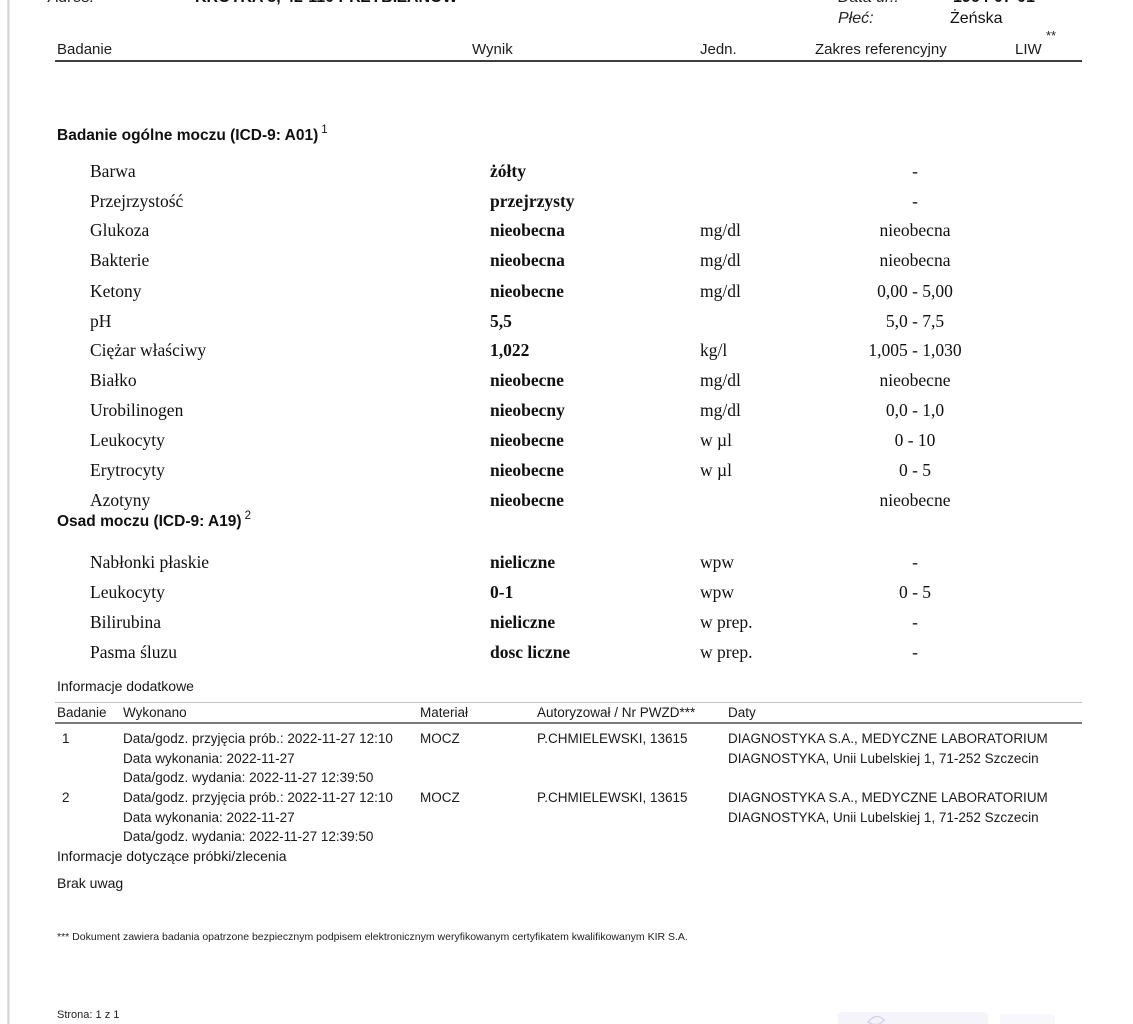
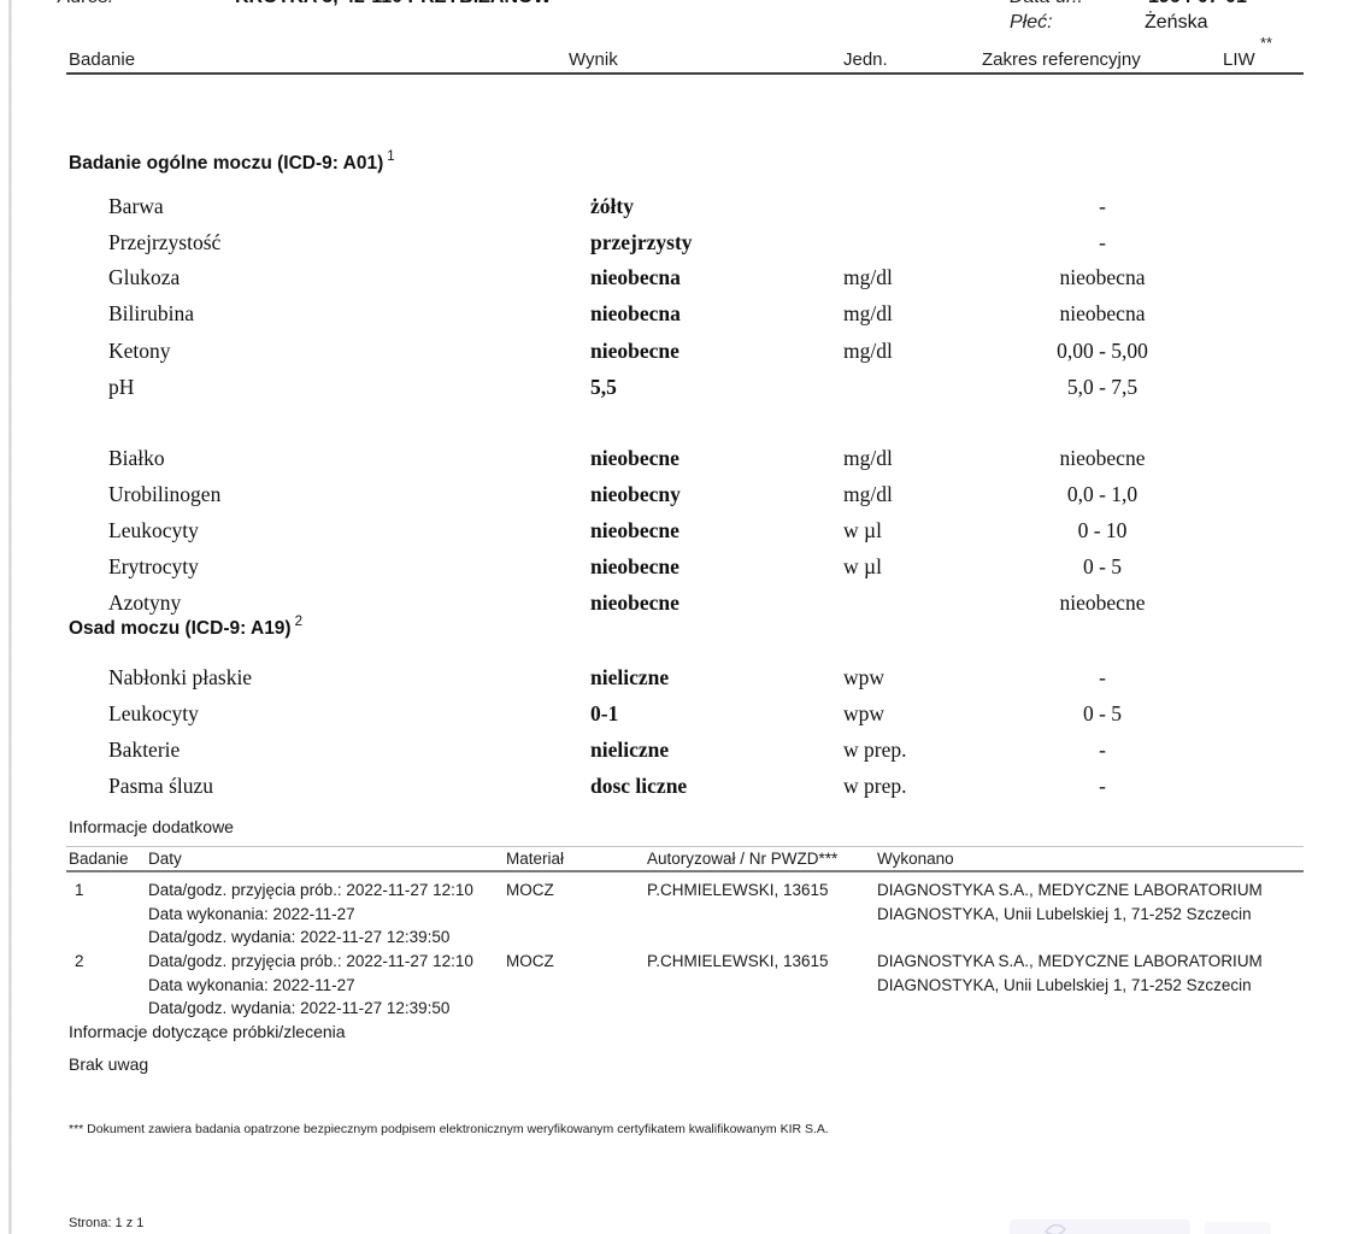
  Płeć:
  Żeńska
  Badanie
  Wynik
  Jedn.
  Zakres referencyjny
  LIW
  **
  Badanie ogólne moczu (ICD-9: A01) 1
  Barwa
  żółty
  -
  Przejrzystość
  przejrzysty
  -
  Glukoza
  nieobecna
  mg/dl
  nieobecna
- Bakterie
+ Bilirubina
  nieobecna
  mg/dl
  nieobecna
  Ketony
  nieobecne
  mg/dl
  0,00 - 5,00
  pH
  5,5
  5,0 - 7,5
- Ciężar właściwy
- 1,022
- kg/l
- 1,005 - 1,030
  Białko
  nieobecne
  mg/dl
  nieobecne
  Urobilinogen
  nieobecny
  mg/dl
  0,0 - 1,0
  Leukocyty
  nieobecne
  w µl
  0 - 10
  Erytrocyty
  nieobecne
  w µl
  0 - 5
  Azotyny
  nieobecne
  nieobecne
  Osad moczu (ICD-9: A19) 2
  Nabłonki płaskie
  nieliczne
  wpw
  -
  Leukocyty
  0-1
  wpw
  0 - 5
- Bilirubina
+ Bakterie
  nieliczne
  w prep.
  -
  Pasma śluzu
  dosc liczne
  w prep.
  -
  Informacje dodatkowe
  Badanie
- Wykonano
+ Daty
  Materiał
  Autoryzował / Nr PWZD***
- Daty
+ Wykonano
  1
  Data/godz. przyjęcia prób.: 2022-11-27 12:10
  Data wykonania: 2022-11-27
  Data/godz. wydania: 2022-11-27 12:39:50
  MOCZ
  P.CHMIELEWSKI, 13615
  DIAGNOSTYKA S.A., MEDYCZNE LABORATORIUM
  DIAGNOSTYKA, Unii Lubelskiej 1, 71-252 Szczecin
  2
  Data/godz. przyjęcia prób.: 2022-11-27 12:10
  Data wykonania: 2022-11-27
  Data/godz. wydania: 2022-11-27 12:39:50
  MOCZ
  P.CHMIELEWSKI, 13615
  DIAGNOSTYKA S.A., MEDYCZNE LABORATORIUM
  DIAGNOSTYKA, Unii Lubelskiej 1, 71-252 Szczecin
  Informacje dotyczące próbki/zlecenia
  Brak uwag
  *** Dokument zawiera badania opatrzone bezpiecznym podpisem elektronicznym weryfikowanym certyfikatem kwalifikowanym KIR S.A.
  Strona: 1 z 1
